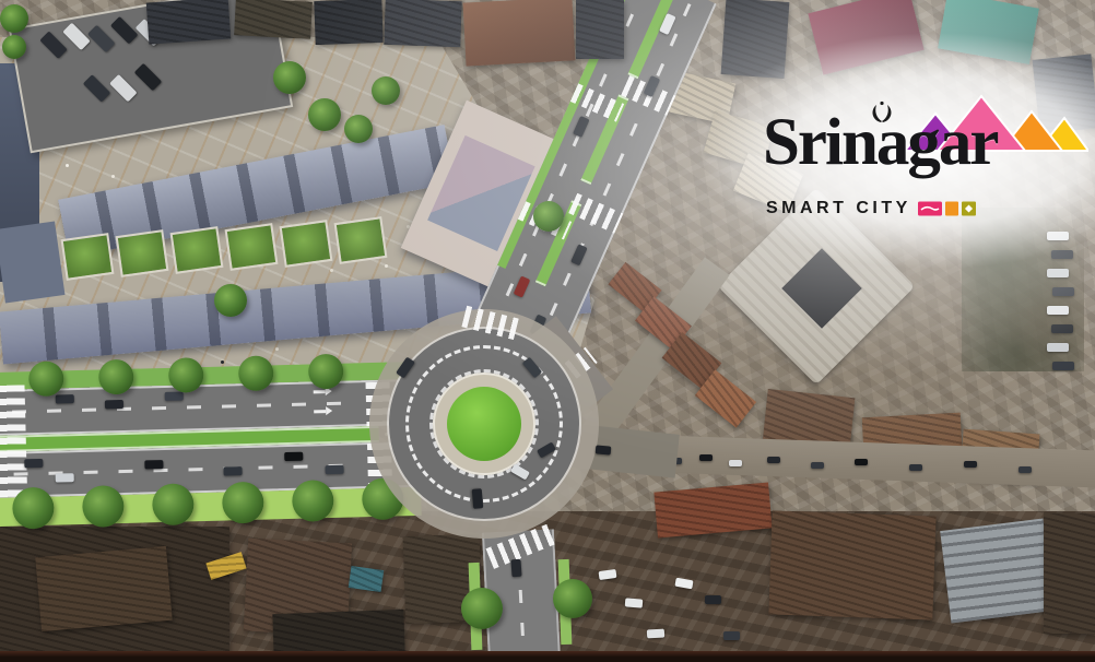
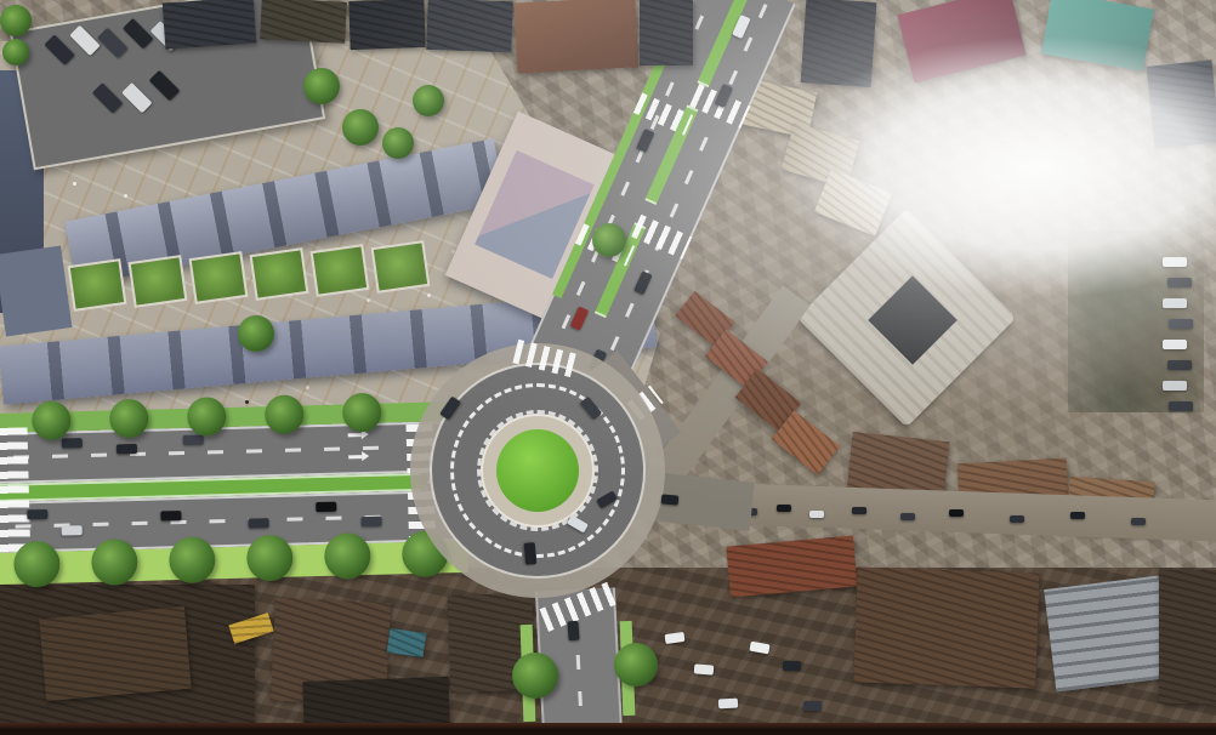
- Srinagar
- SMART CITY
